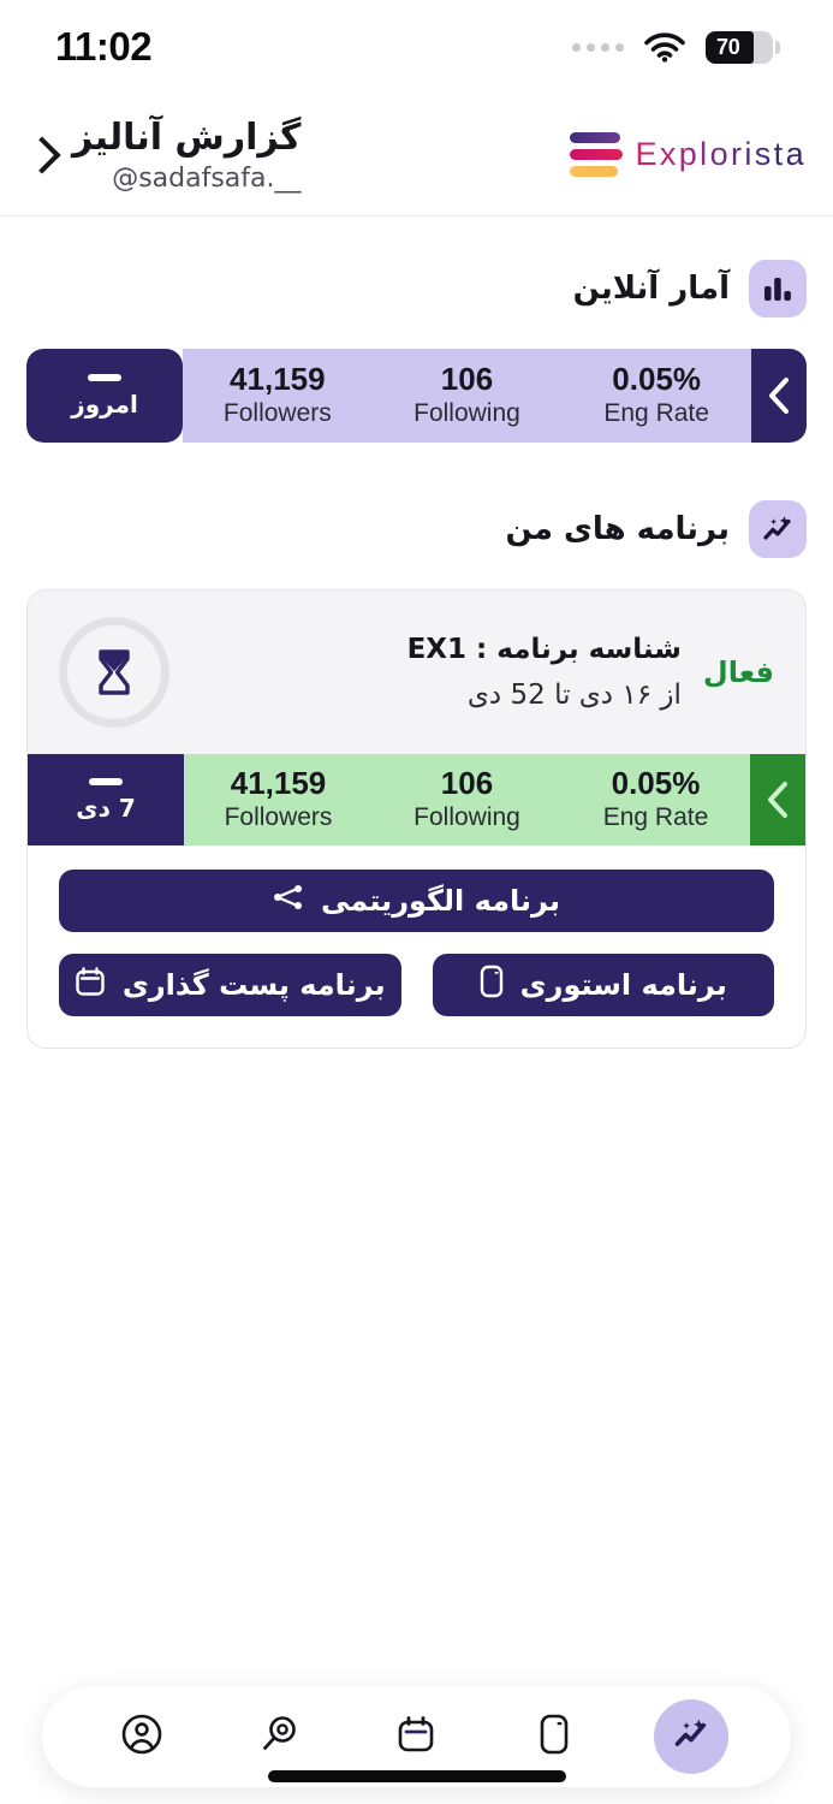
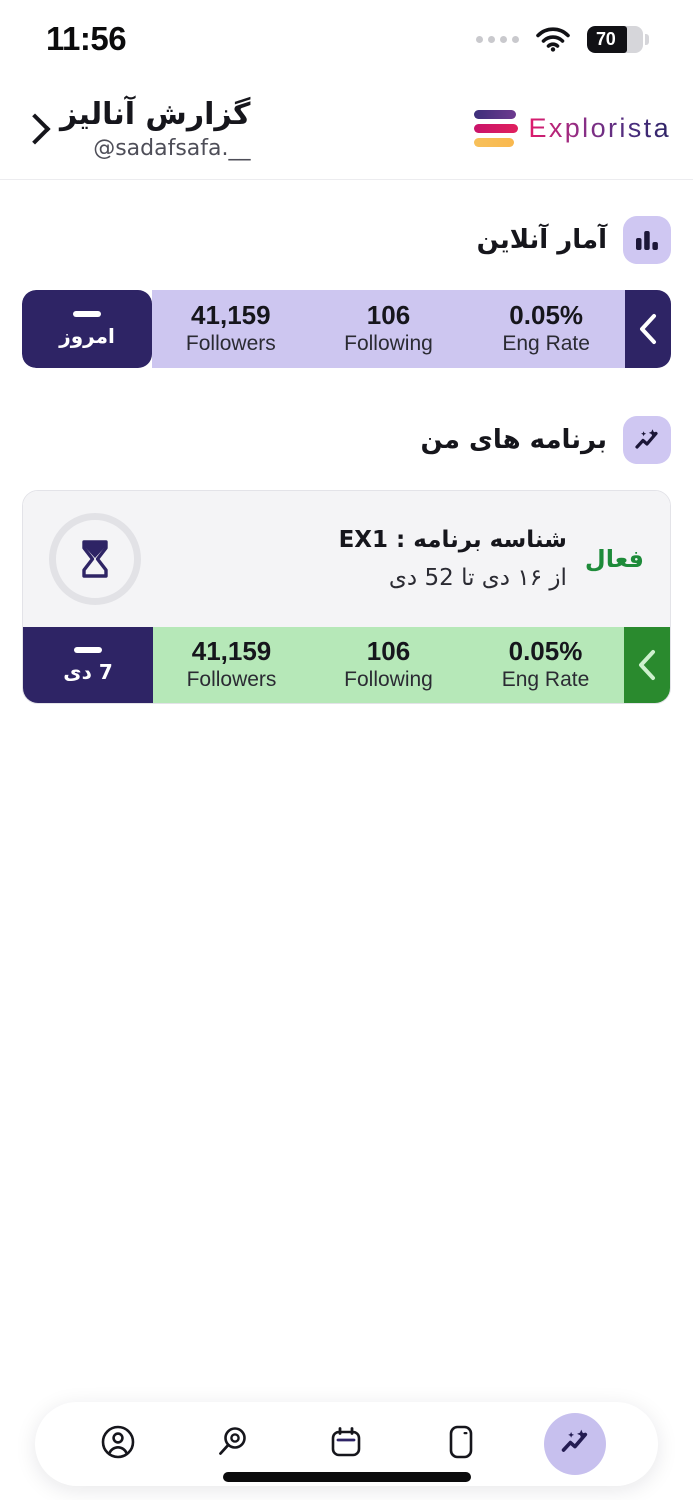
- 11:02
+ 11:56
  70
  Explorista
  گزارش آنالیز
  @sadafsafa.__
  آمار آنلاین
  0.05%
  Eng Rate
  106
  Following
  41,159
  Followers
  امروز
  برنامه های من
  فعال
  شناسه برنامه : EX1
  از ۱۶ دی تا 52 دی
  0.05%
  Eng Rate
  106
  Following
  41,159
  Followers
  7 دی
- برنامه الگوریتمی
- برنامه استوری
- برنامه پست گذاری
